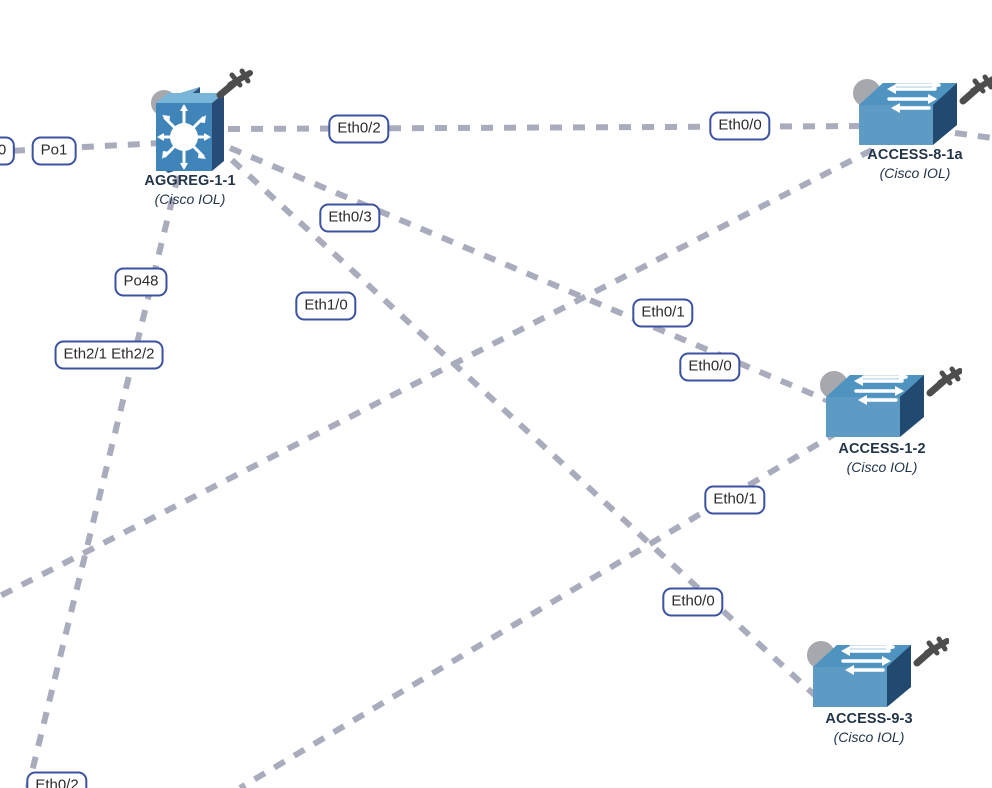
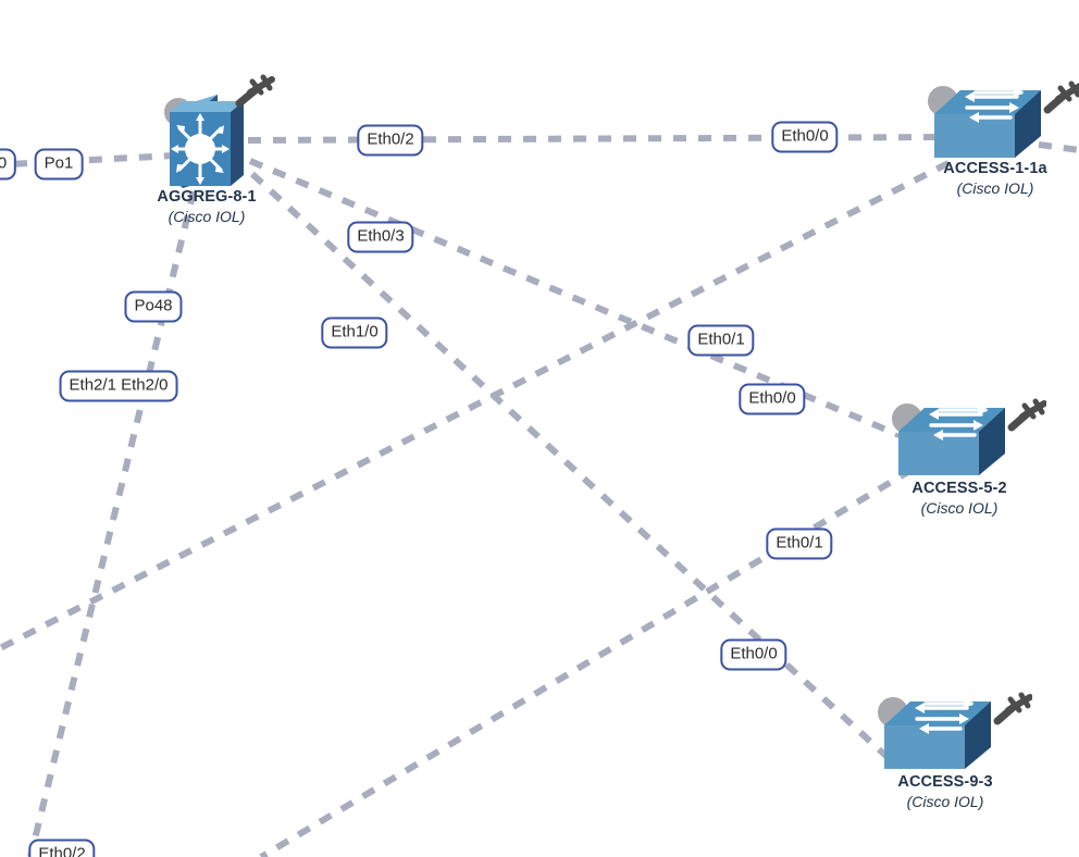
- AGGREG-1-1
+ AGGREG-8-1
  (Cisco IOL)
- ACCESS-8-1a
+ ACCESS-1-1a
  (Cisco IOL)
- ACCESS-1-2
+ ACCESS-5-2
  (Cisco IOL)
  ACCESS-9-3
  (Cisco IOL)
  0
  Po1
  Eth0/2
  Eth0/0
  Eth0/3
  Eth1/0
  Po48
- Eth2/1 Eth2/2
+ Eth2/1 Eth2/0
  Eth0/1
  Eth0/0
  Eth0/1
  Eth0/0
  Eth0/2
